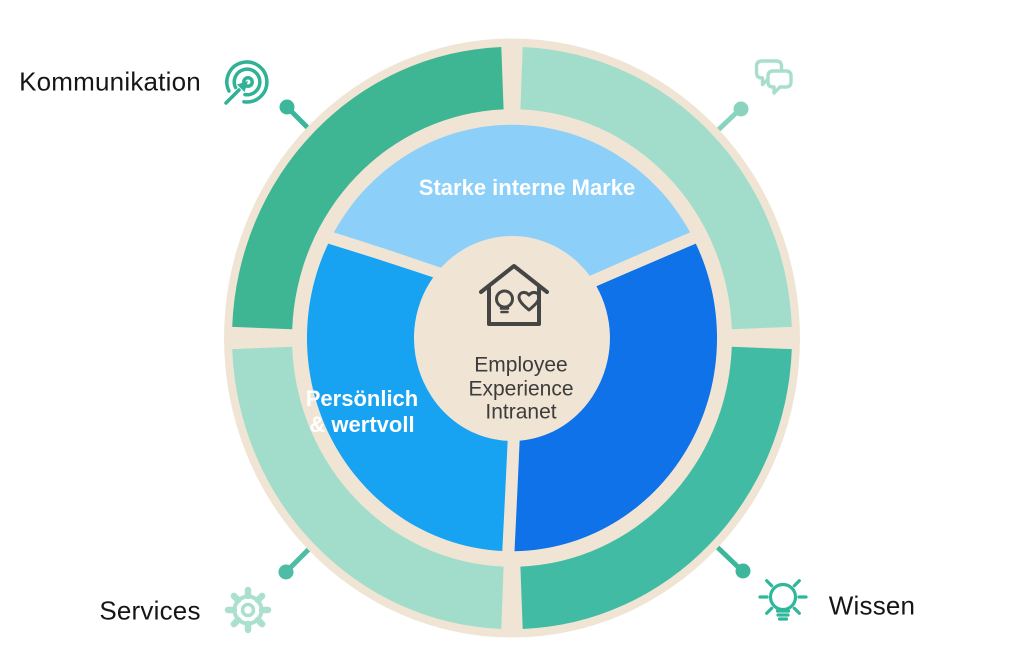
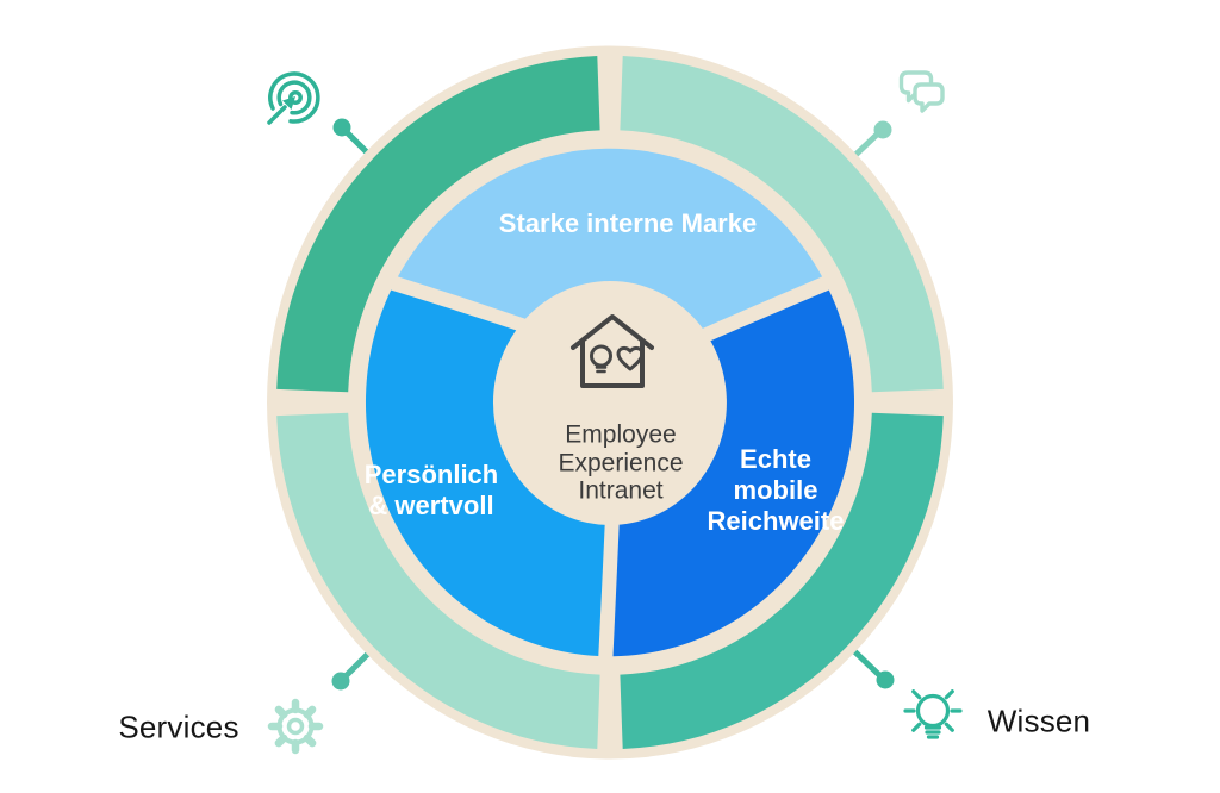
- Kommunikation
  Services
  Wissen
  Starke interne Marke
  Persönlich & wertvoll
+ Echte mobile Reichweite
  Employee Experience Intranet
